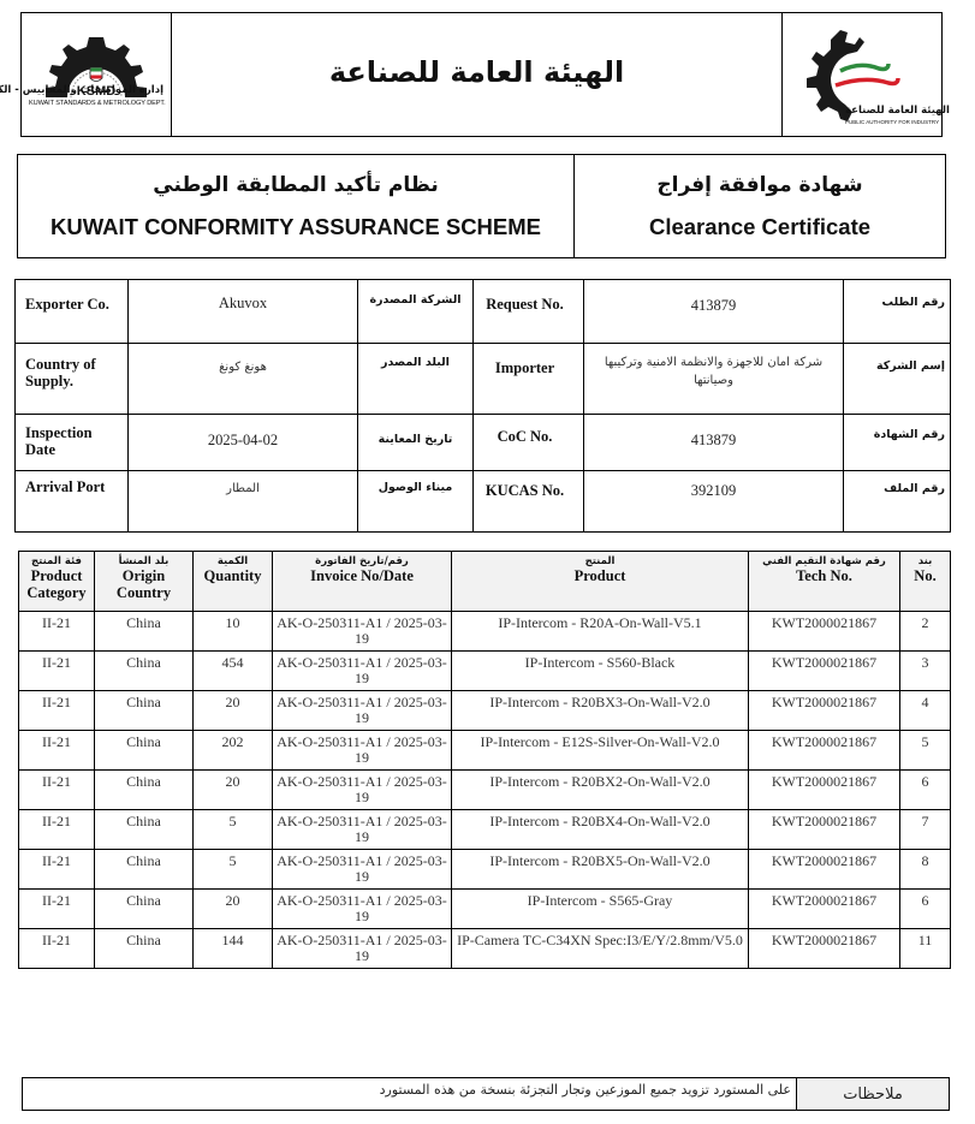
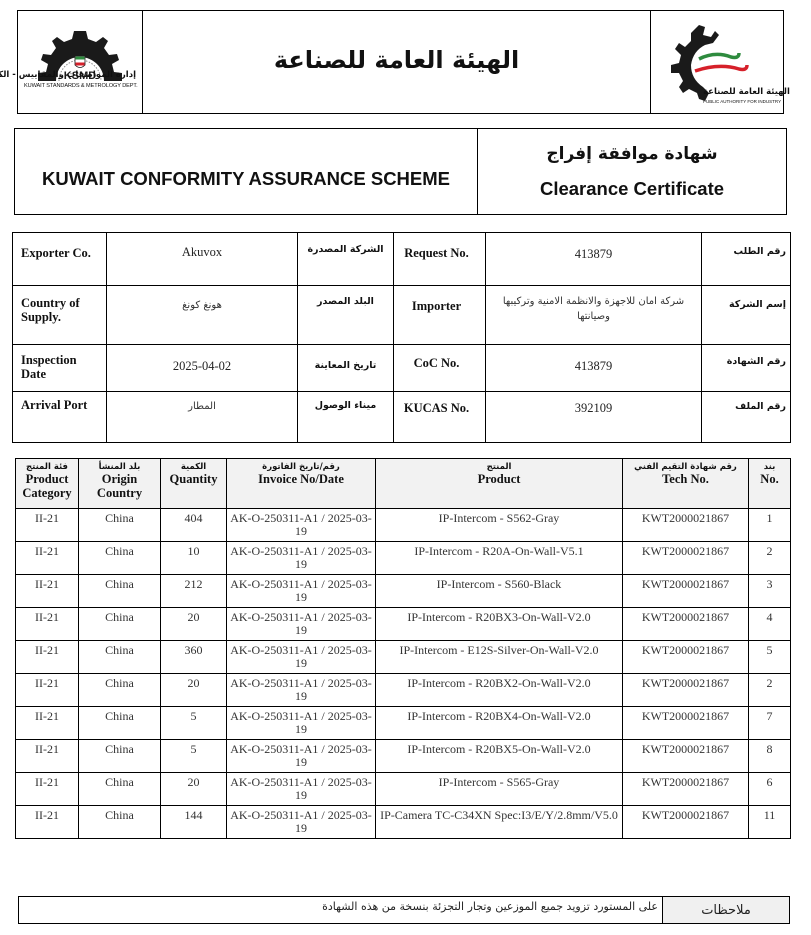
  KSMD
  إدارة امواصفات وامقاييس - الك
  الهيئة العامة للصناعة
  الهيئة العامة للصناعة
- نظام تأكيد المطابقة الوطني
  KUWAIT CONFORMITY ASSURANCE SCHEME
  شهادة موافقة إفراج
  Clearance Certificate
  Exporter Co.	Akuvox	الشركة المصدرة	Request No.	413879	رقم الطلب
  Country of Supply.	هونغ كونغ	البلد المصدر	Importer	شركة امان للاجهزة والانظمة الامنية وتركيبها وصيانتها	إسم الشركة
  Inspection Date	2025-04-02	تاريخ المعاينة	CoC No.	413879	رقم الشهادة
  Arrival Port	المطار	ميناء الوصول	KUCAS No.	392109	رقم الملف
  فئة المنتجProduct Category	بلد المنشأOrigin Country	الكميةQuantity	رقم/تاريخ الفاتورةInvoice No/Date	المنتجProduct	رقم شهادة التقيم الفنيTech No.	بندNo.
+ II-21	China	404	AK-O-250311-A1 / 2025-03-19	IP-Intercom - S562-Gray	KWT2000021867	1
  II-21	China	10	AK-O-250311-A1 / 2025-03-19	IP-Intercom - R20A-On-Wall-V5.1	KWT2000021867	2
- II-21	China	454	AK-O-250311-A1 / 2025-03-19	IP-Intercom - S560-Black	KWT2000021867	3
+ II-21	China	212	AK-O-250311-A1 / 2025-03-19	IP-Intercom - S560-Black	KWT2000021867	3
  II-21	China	20	AK-O-250311-A1 / 2025-03-19	IP-Intercom - R20BX3-On-Wall-V2.0	KWT2000021867	4
- II-21	China	202	AK-O-250311-A1 / 2025-03-19	IP-Intercom - E12S-Silver-On-Wall-V2.0	KWT2000021867	5
+ II-21	China	360	AK-O-250311-A1 / 2025-03-19	IP-Intercom - E12S-Silver-On-Wall-V2.0	KWT2000021867	5
- II-21	China	20	AK-O-250311-A1 / 2025-03-19	IP-Intercom - R20BX2-On-Wall-V2.0	KWT2000021867	6
+ II-21	China	20	AK-O-250311-A1 / 2025-03-19	IP-Intercom - R20BX2-On-Wall-V2.0	KWT2000021867	2
  II-21	China	5	AK-O-250311-A1 / 2025-03-19	IP-Intercom - R20BX4-On-Wall-V2.0	KWT2000021867	7
  II-21	China	5	AK-O-250311-A1 / 2025-03-19	IP-Intercom - R20BX5-On-Wall-V2.0	KWT2000021867	8
  II-21	China	20	AK-O-250311-A1 / 2025-03-19	IP-Intercom - S565-Gray	KWT2000021867	6
  II-21	China	144	AK-O-250311-A1 / 2025-03-19	IP-Camera TC-C34XN Spec:I3/E/Y/2.8mm/V5.0	KWT2000021867	11
  ملاحظات
- على المستورد تزويد جميع الموزعين وتجار التجزئة بنسخة من هذه المستورد
+ على المستورد تزويد جميع الموزعين وتجار التجزئة بنسخة من هذه الشهادة
